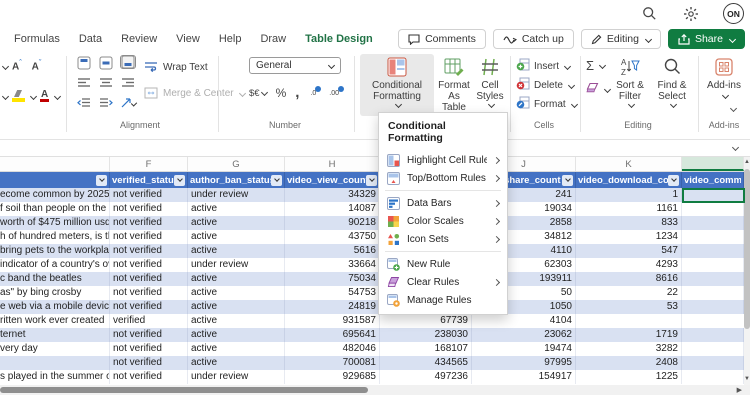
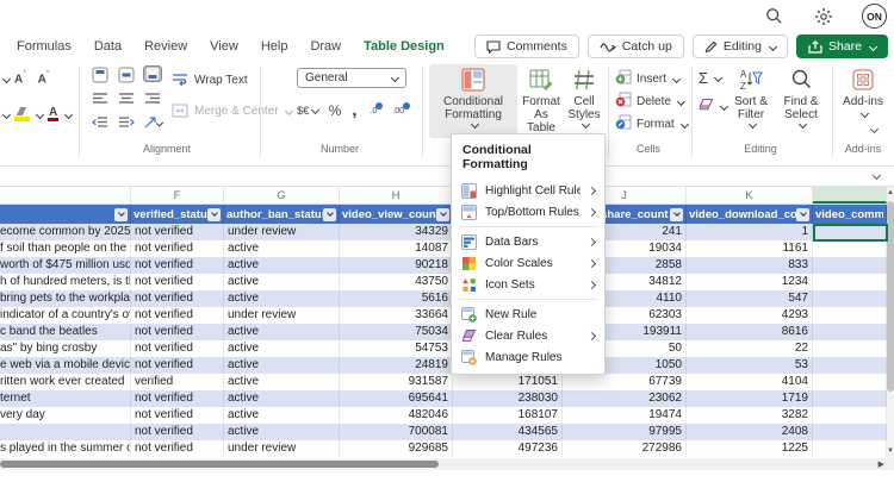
  ON
  Formulas
  Data
  Review
  View
  Help
  Draw
  Table Design
  Comments
  Catch up
  Editing
  Share
  A
  Wrap Text
  Merge & Center
  Alignment
  General
  $€
  %
  ,
  Number
  Conditional Formatting
  Format As Table
  Cell Styles
  Insert
  Delete
  Format
  Cells
  Σ
  A
  Z
  Sort & Filter
  Find & Select
  Editing
  Add-ins
  Add-ins
  F
  G
  H
  J
  K
  verified_statu
  author_ban_statu
  video_view_coun
  video_download_co
  ecome common by 2025
  not verified
  under review
  34329
  241
  1
  f soil than people on the
  not verified
  active
  14087
  19034
  1161
  worth of $475 million usd
  not verified
  active
  90218
  2858
  833
  h of hundred meters, is t
  not verified
  active
  43750
  34812
  1234
  bring pets to the workpla
  not verified
  active
  5616
  4110
  547
  indicator of a country's o
  not verified
  under review
  33664
  62303
  4293
  c band the beatles
  not verified
  active
  75034
  193911
  8616
  as" by bing crosby
  not verified
  active
  54753
  50
  22
  e web via a mobile devic
  not verified
  active
  24819
  1050
  53
  ritten work ever created
  verified
  active
  931587
+ 171051
  67739
  4104
  ternet
  not verified
  active
  695641
  238030
  23062
  1719
  very day
  not verified
  active
  482046
  168107
  19474
  3282
  not verified
  active
  700081
  434565
  97995
  2408
  s played in the summer o
  not verified
  under review
  929685
  497236
- 154917
+ 272986
  1225
  Conditional Formatting
  Highlight Cell Rule
  Top/Bottom Rules
  Data Bars
  Color Scales
  Icon Sets
  New Rule
  Clear Rules
  Manage Rules
